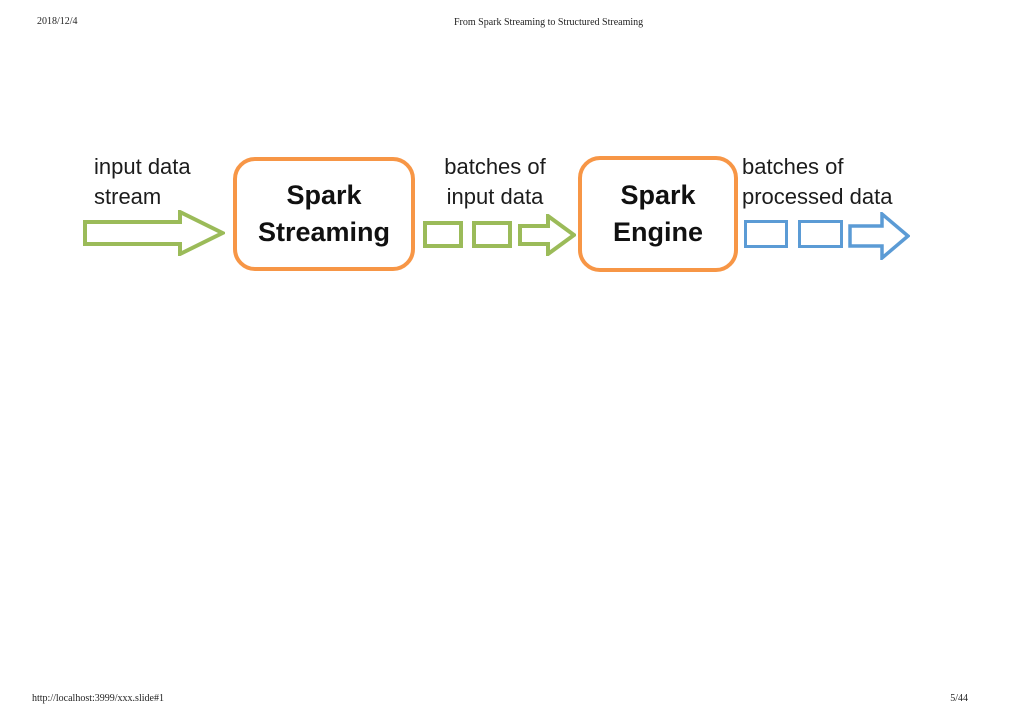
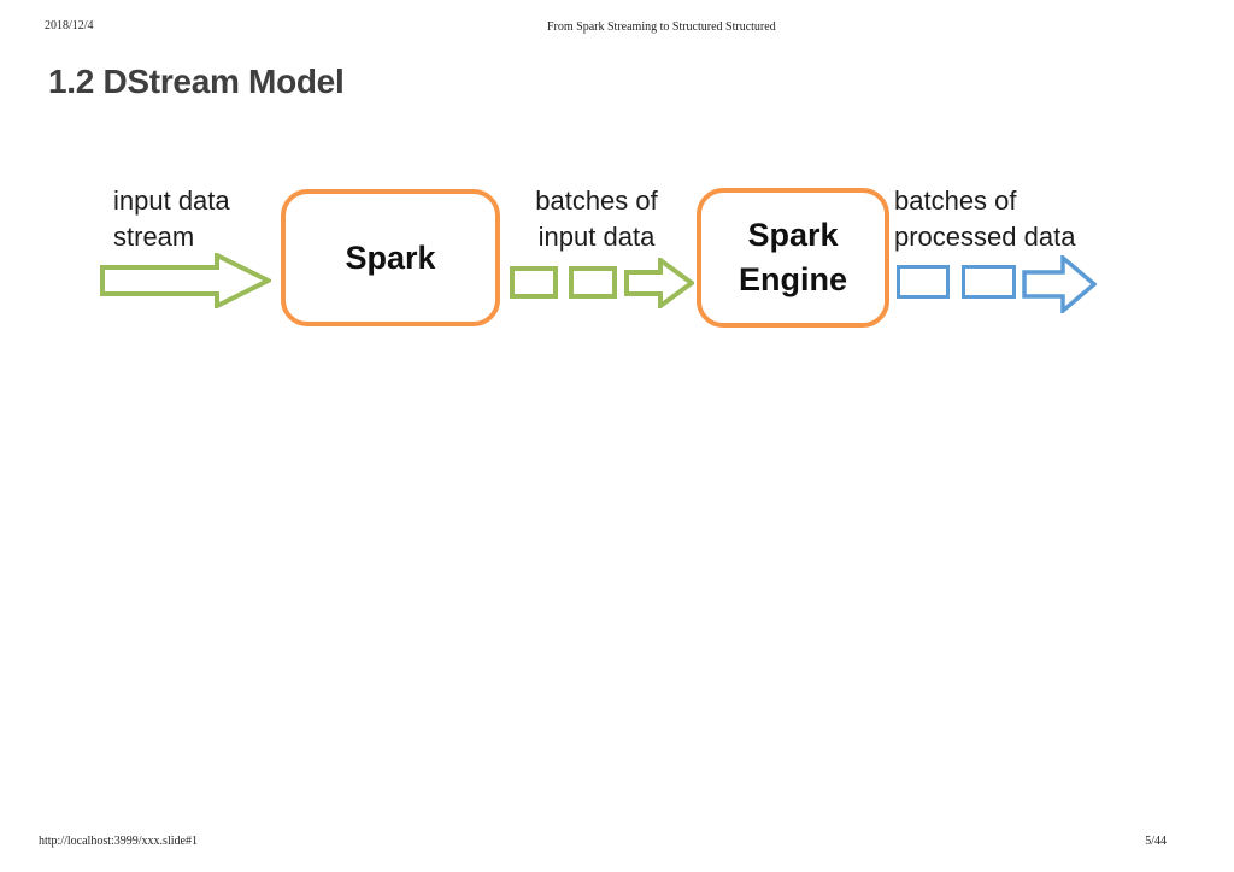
  2018/12/4
- From Spark Streaming to Structured Streaming
+ From Spark Streaming to Structured Structured
+ 1.2 DStream Model
  input data
  stream
  Spark
- Streaming
  batches of
  input data
  Spark
  Engine
  batches of
  processed data
  http://localhost:3999/xxx.slide#1
  5/44
